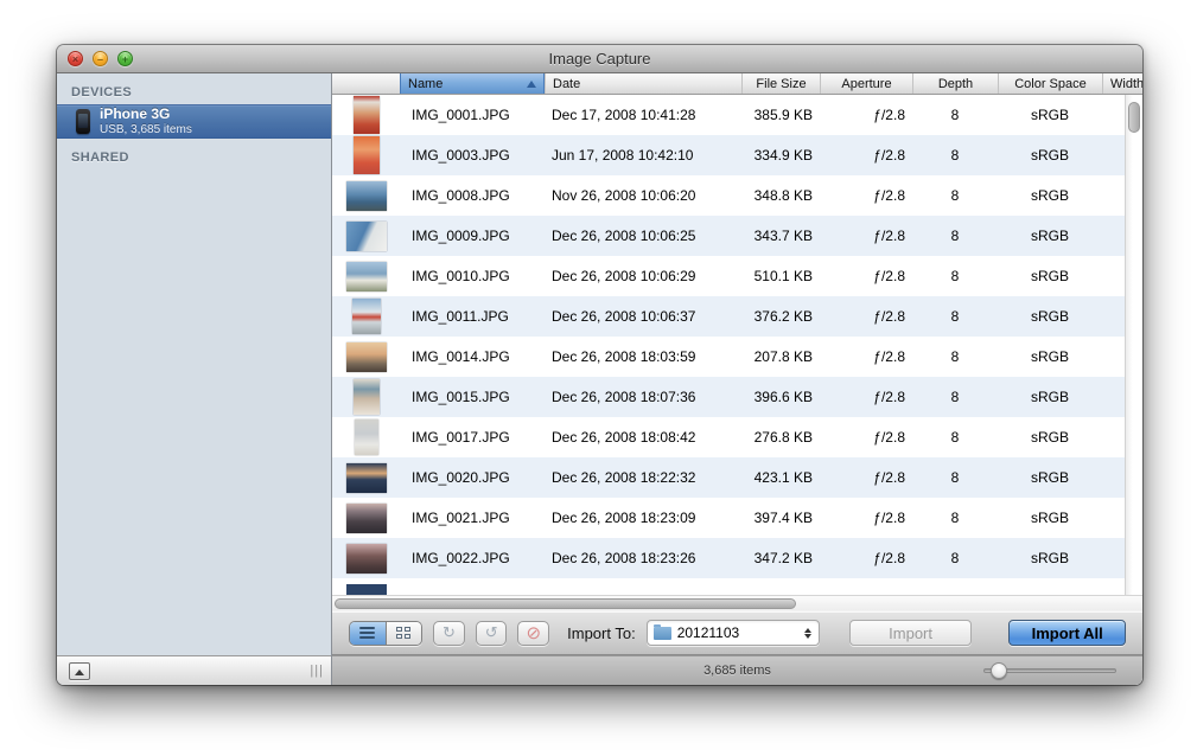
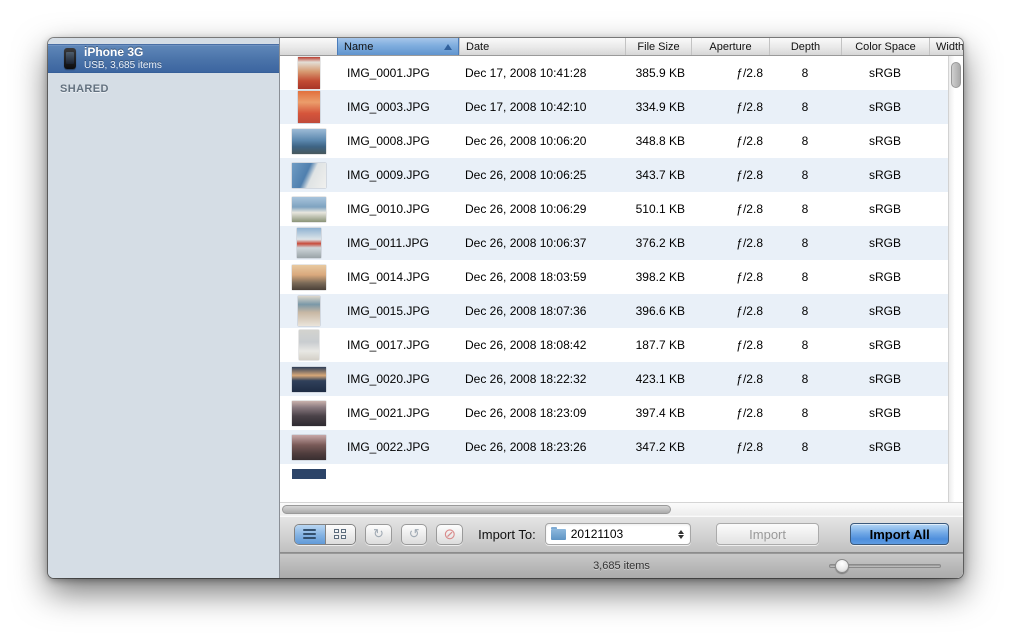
- ×
- –
- +
- Image Capture
- DEVICES
  iPhone 3G
  USB, 3,685 items
  SHARED
- |||
  Name
  Date
  File Size
  Aperture
  Depth
  Color Space
  Width
  IMG_0001.JPG
  Dec 17, 2008 10:41:28
  385.9 KB
  ƒ/2.8
  8
  sRGB
  IMG_0003.JPG
- Jun 17, 2008 10:42:10
+ Dec 17, 2008 10:42:10
  334.9 KB
  ƒ/2.8
  8
  sRGB
  IMG_0008.JPG
- Nov 26, 2008 10:06:20
+ Dec 26, 2008 10:06:20
  348.8 KB
  ƒ/2.8
  8
  sRGB
  IMG_0009.JPG
  Dec 26, 2008 10:06:25
  343.7 KB
  ƒ/2.8
  8
  sRGB
  IMG_0010.JPG
  Dec 26, 2008 10:06:29
  510.1 KB
  ƒ/2.8
  8
  sRGB
  IMG_0011.JPG
  Dec 26, 2008 10:06:37
  376.2 KB
  ƒ/2.8
  8
  sRGB
  IMG_0014.JPG
  Dec 26, 2008 18:03:59
- 207.8 KB
+ 398.2 KB
  ƒ/2.8
  8
  sRGB
  IMG_0015.JPG
  Dec 26, 2008 18:07:36
  396.6 KB
  ƒ/2.8
  8
  sRGB
  IMG_0017.JPG
  Dec 26, 2008 18:08:42
- 276.8 KB
+ 187.7 KB
  ƒ/2.8
  8
  sRGB
  IMG_0020.JPG
  Dec 26, 2008 18:22:32
  423.1 KB
  ƒ/2.8
  8
  sRGB
  IMG_0021.JPG
  Dec 26, 2008 18:23:09
  397.4 KB
  ƒ/2.8
  8
  sRGB
  IMG_0022.JPG
  Dec 26, 2008 18:23:26
  347.2 KB
  ƒ/2.8
  8
  sRGB
  ↻
  ↺
  ⊘
  Import To:
  20121103
  Import
  Import All
  3,685 items
